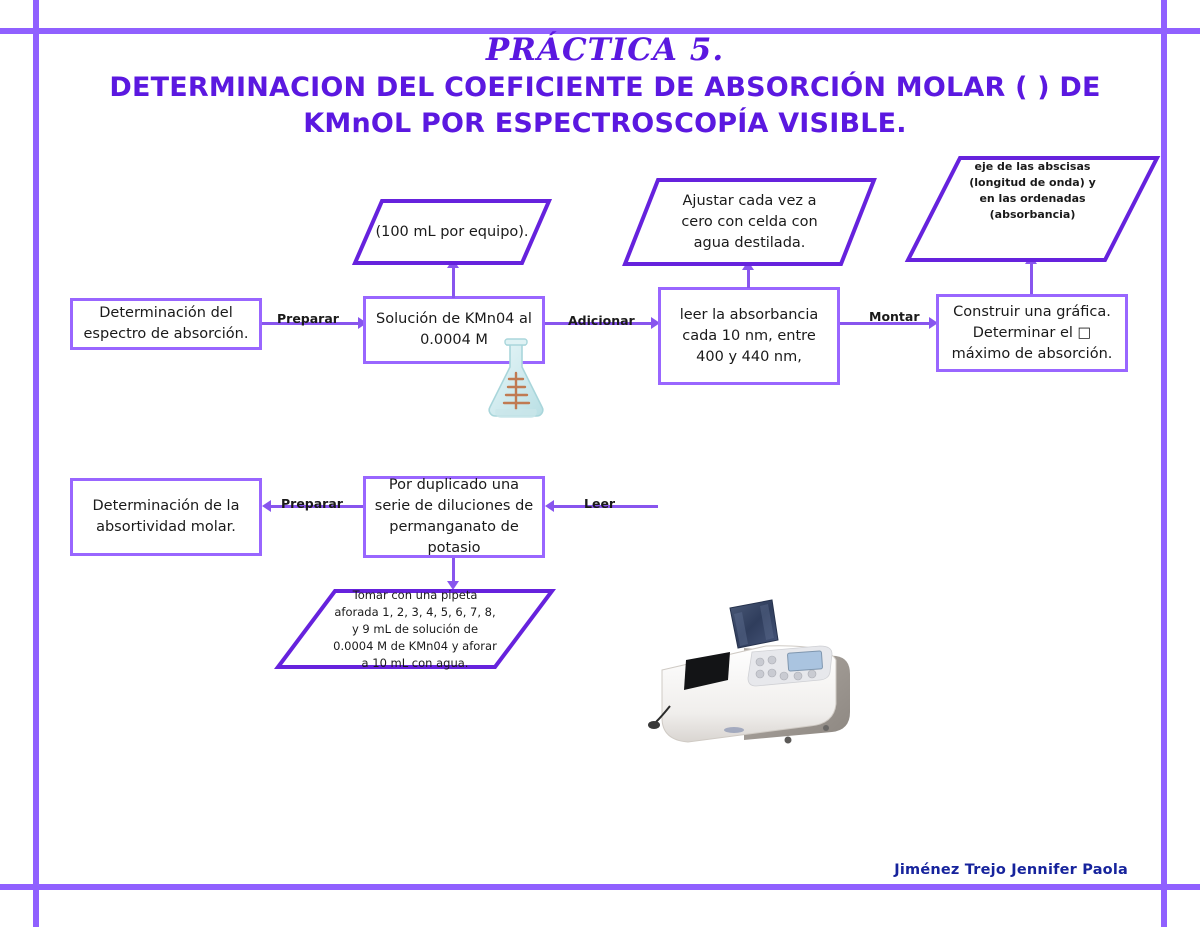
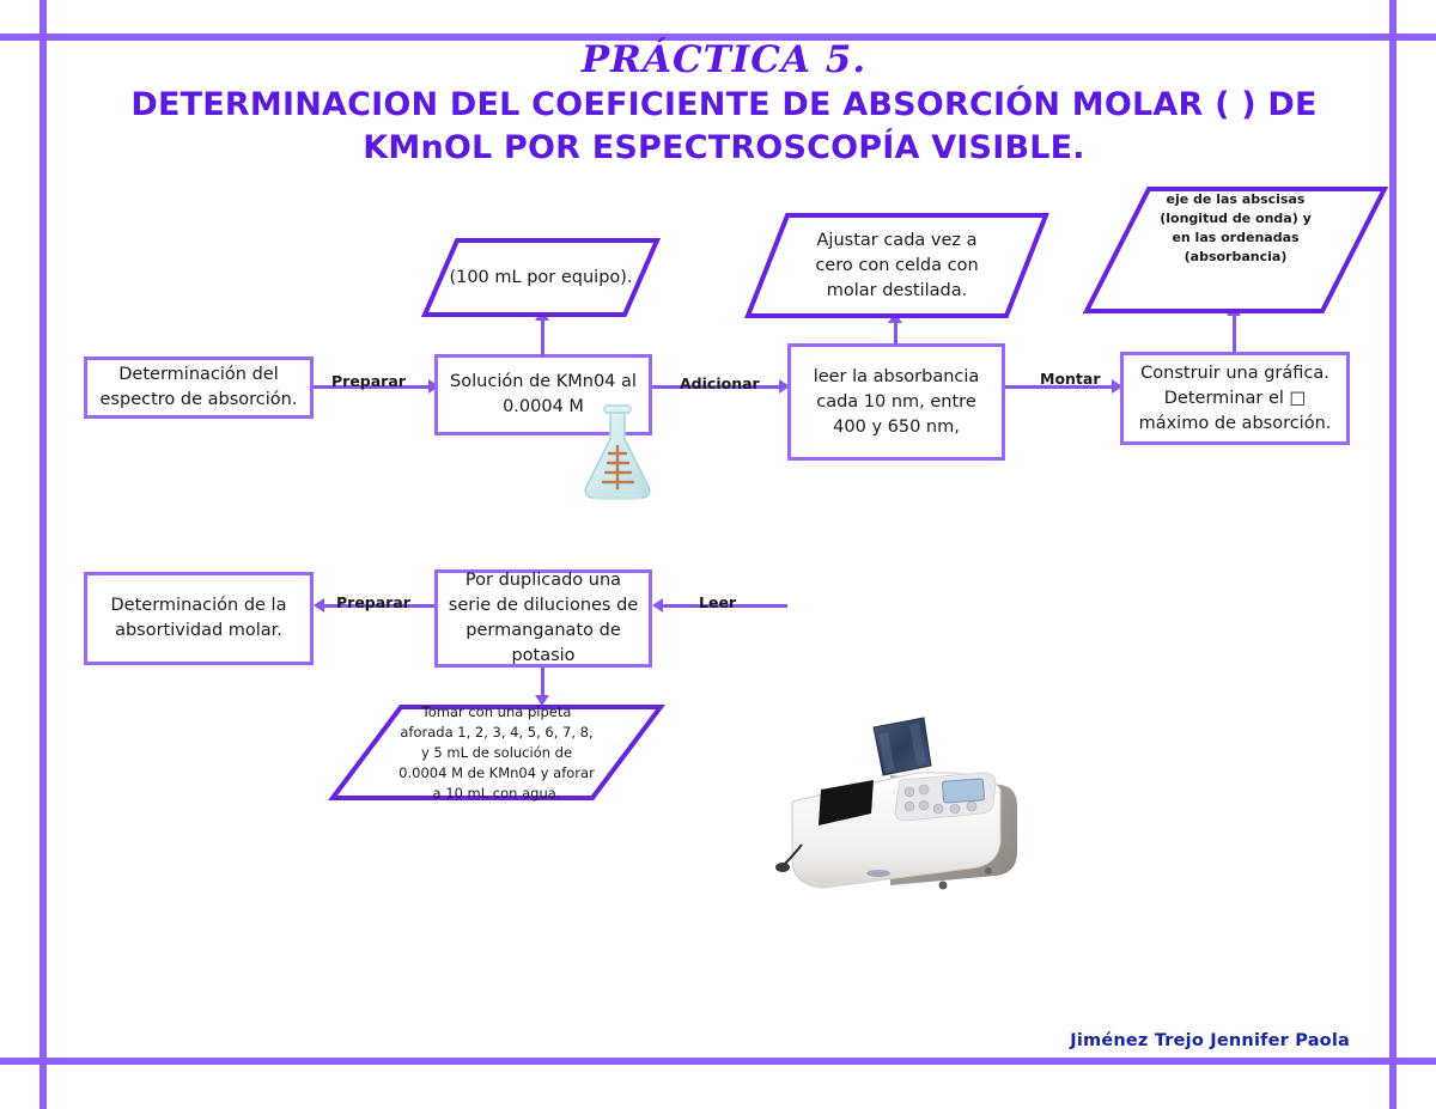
  PRÁCTICA 5.
  DETERMINACION DEL COEFICIENTE DE ABSORCIÓN MOLAR ( ) DE KMnOL POR ESPECTROSCOPÍA VISIBLE.
  Determinación del espectro de absorción.
  Preparar
  Solución de KMn04 al 0.0004 M
  (100 mL por equipo).
  Adicionar
- leer la absorbancia cada 10 nm, entre 400 y 440 nm,
+ leer la absorbancia cada 10 nm, entre 400 y 650 nm,
- Ajustar cada vez a cero con celda con agua destilada.
+ Ajustar cada vez a cero con celda con molar destilada.
  Montar
  Construir una gráfica. Determinar el □ máximo de absorción.
  eje de las abscisas (longitud de onda) y en las ordenadas (absorbancia)
  Determinación de la absortividad molar.
  Preparar
  Por duplicado una serie de diluciones de permanganato de potasio
  Leer
- Tomar con una pipeta aforada 1, 2, 3, 4, 5, 6, 7, 8, y 9 mL de solución de 0.0004 M de KMn04 y aforar a 10 mL con agua.
+ Tomar con una pipeta aforada 1, 2, 3, 4, 5, 6, 7, 8, y 5 mL de solución de 0.0004 M de KMn04 y aforar a 10 mL con agua.
  Jiménez Trejo Jennifer Paola
